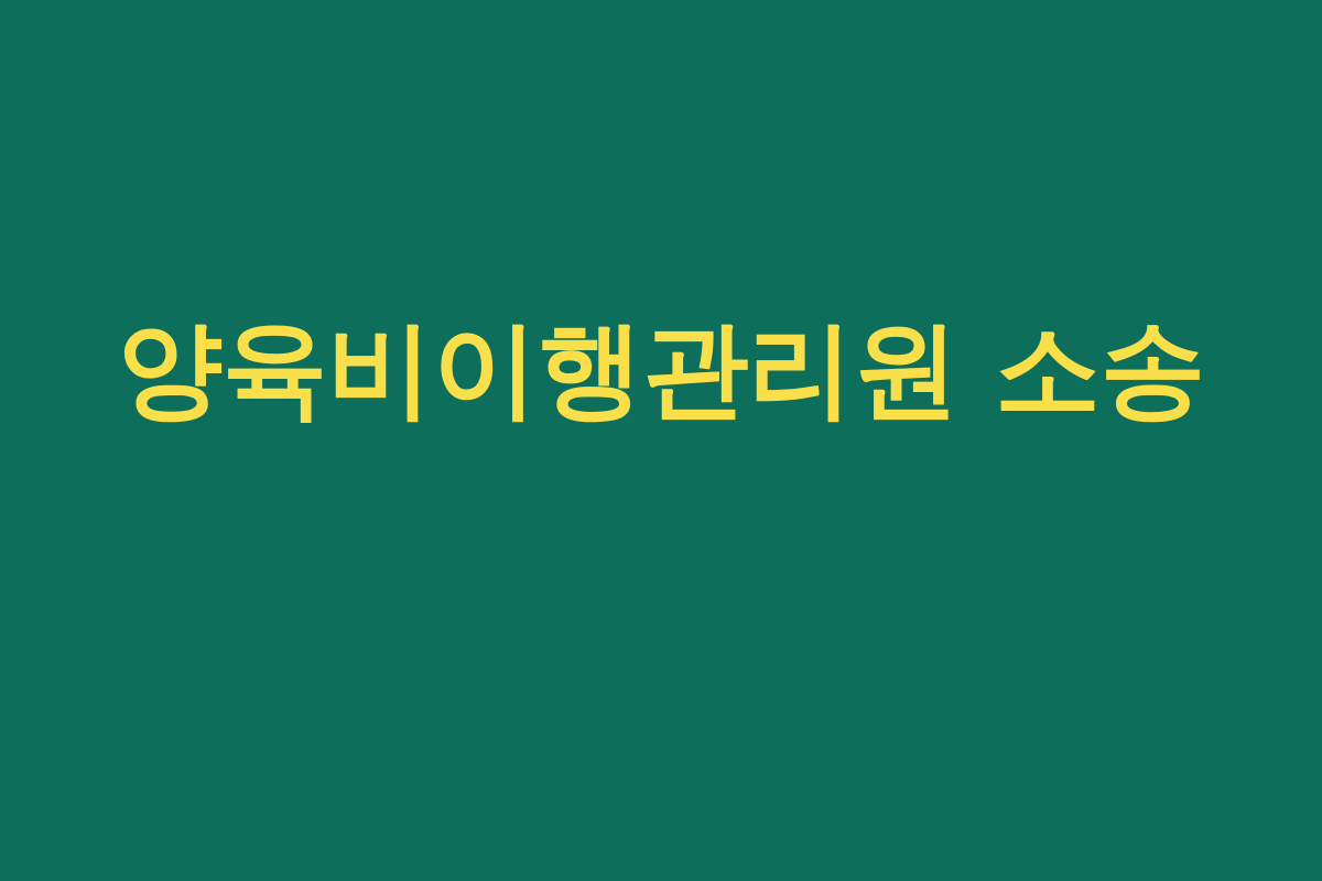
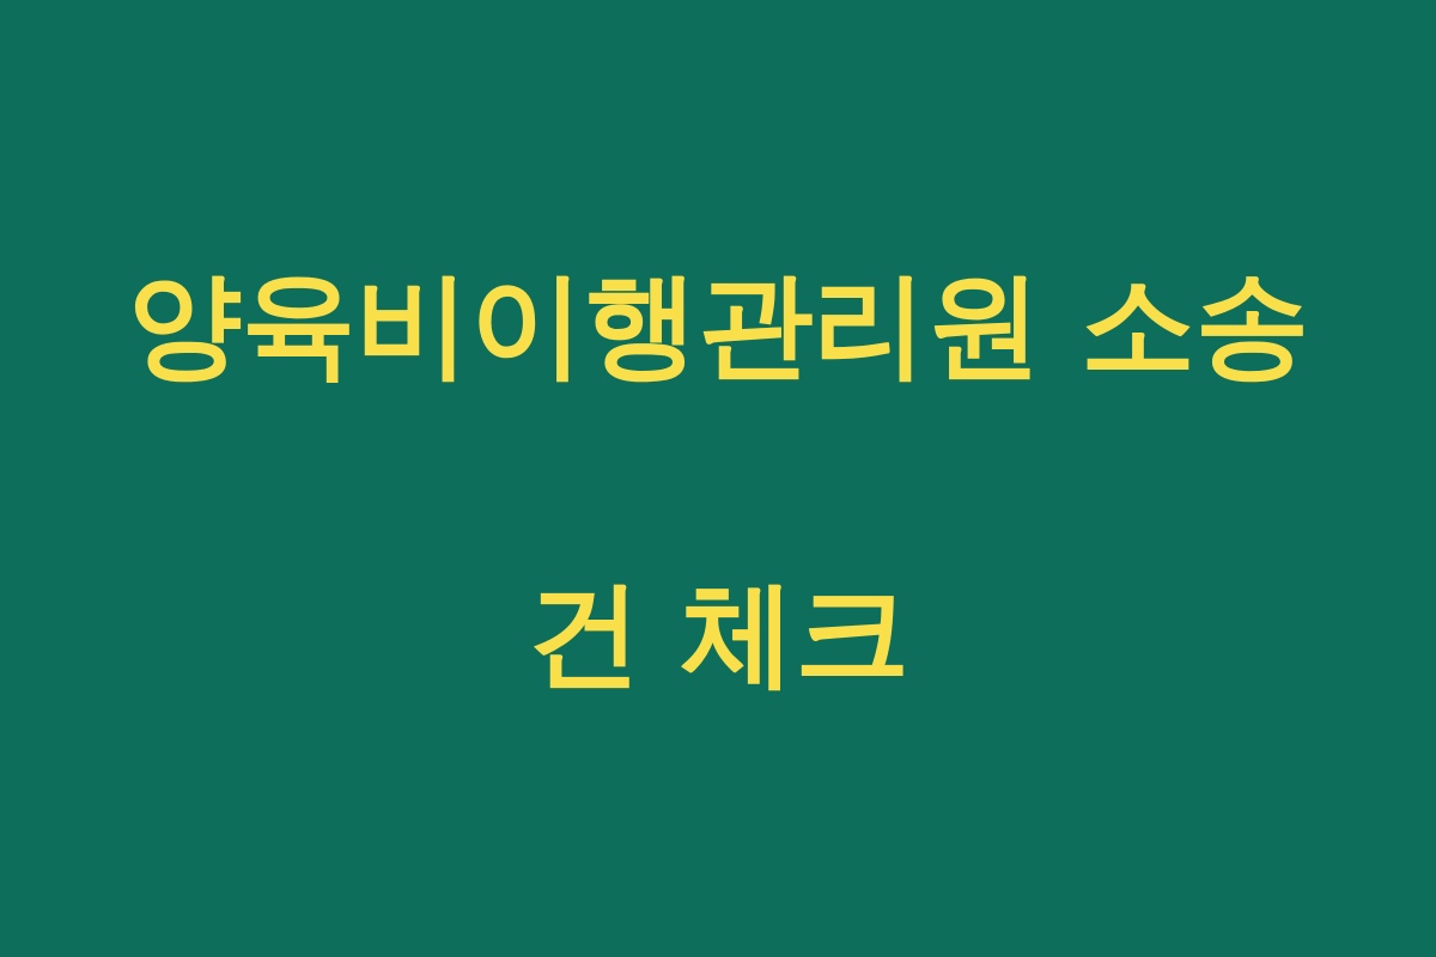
  양육비이행관리원 소송
+ 건 체크
